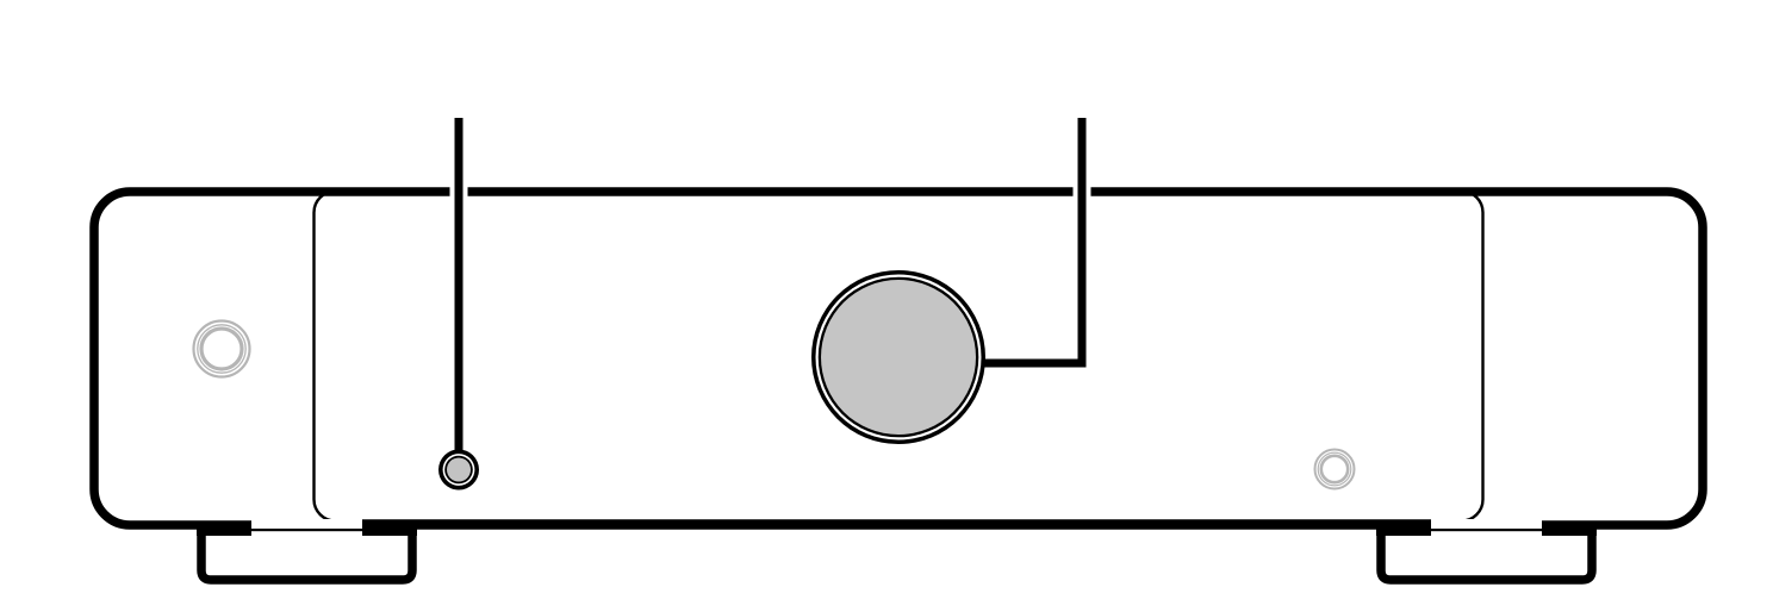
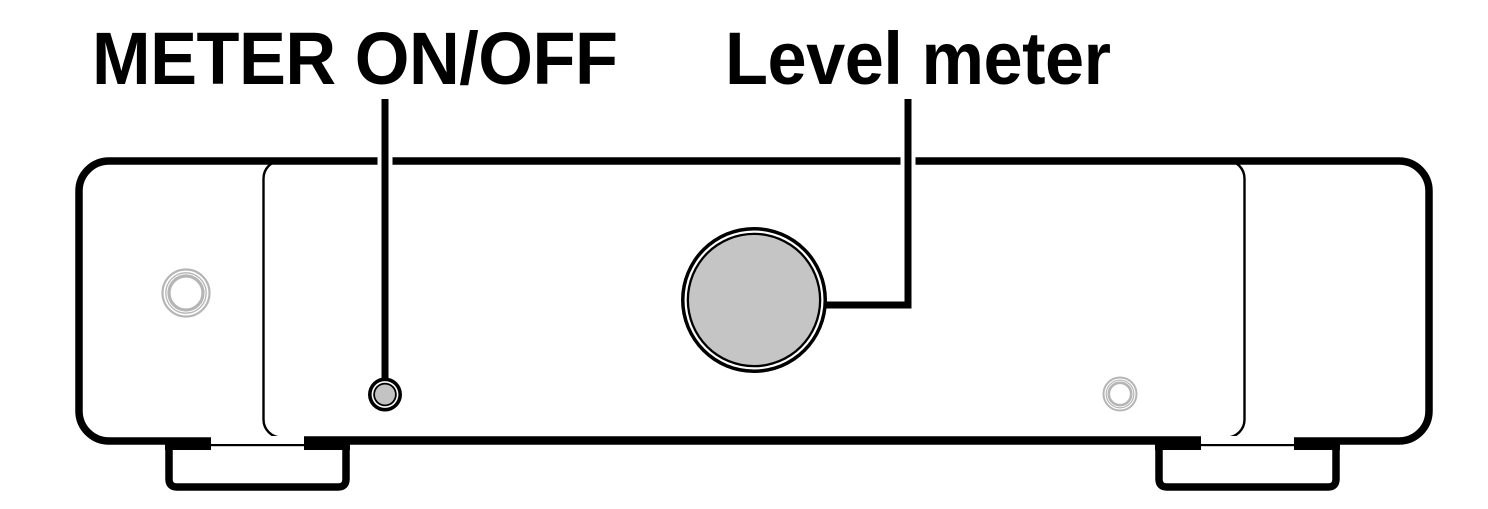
+ METER ON/OFF
+ Level meter
